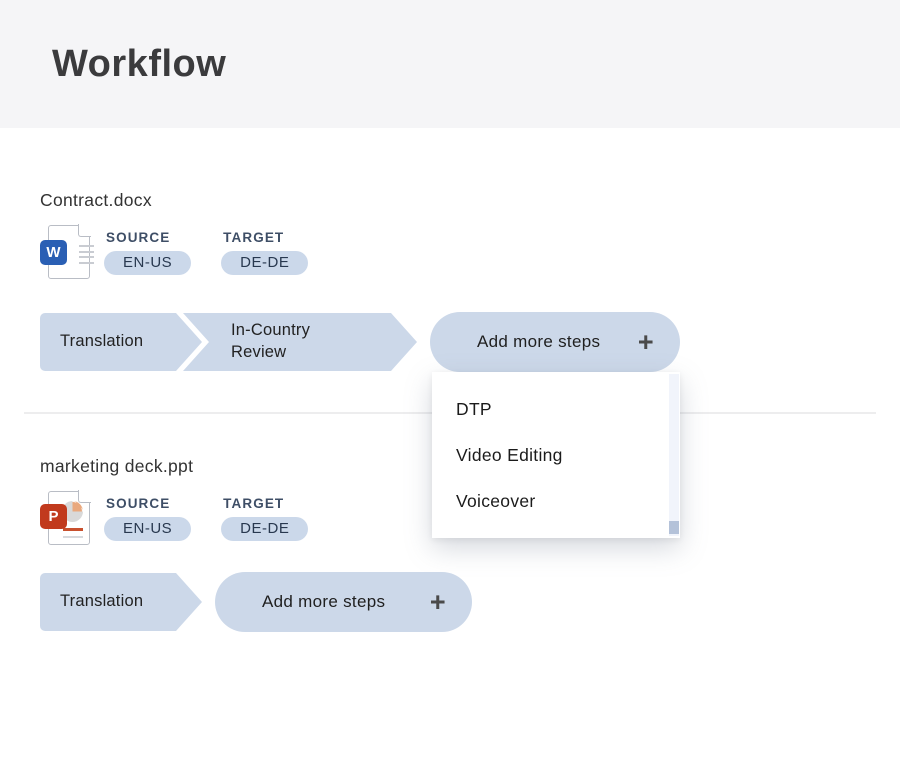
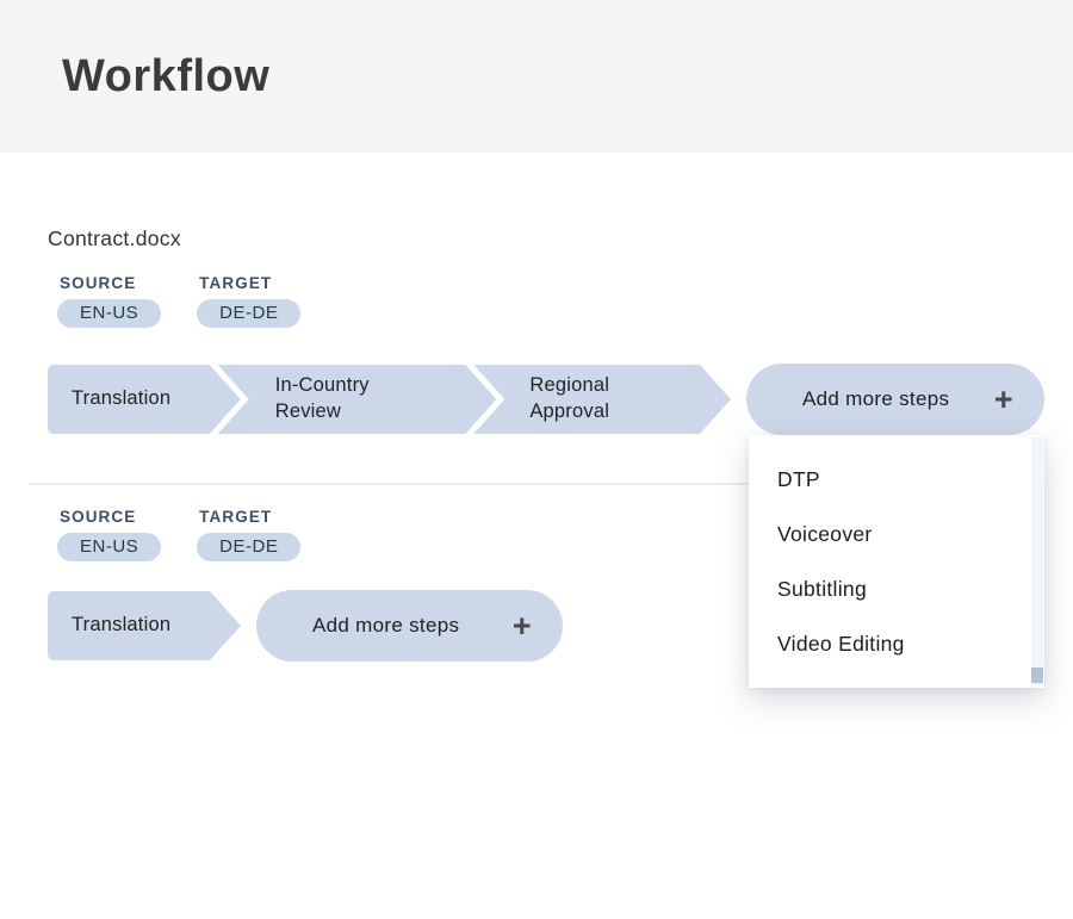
  Workflow
  Contract.docx
- W
  SOURCE
  EN-US
  TARGET
  DE-DE
  Translation
  In-Country Review
+ Regional Approval
  Add more steps
  +
  DTP
- Video Editing
+ Voiceover
+ Subtitling
- Voiceover
+ Video Editing
- marketing deck.ppt
- P
  SOURCE
  EN-US
  TARGET
  DE-DE
  Translation
  Add more steps
  +
